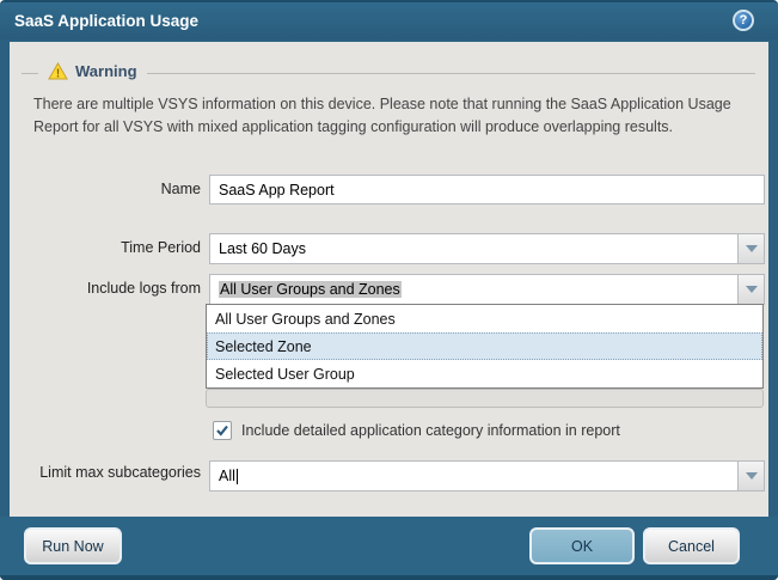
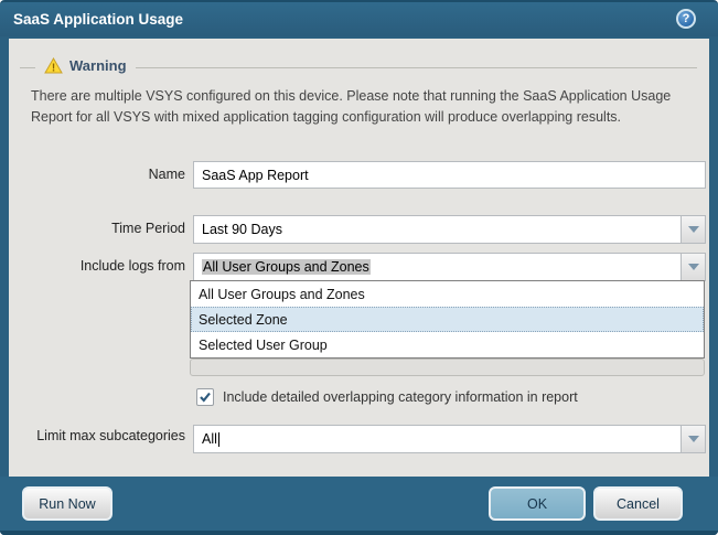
  SaaS Application Usage
  ?
  !
  Warning
- There are multiple VSYS information on this device. Please note that running the SaaS Application Usage Report for all VSYS with mixed application tagging configuration will produce overlapping results.
+ There are multiple VSYS configured on this device. Please note that running the SaaS Application Usage Report for all VSYS with mixed application tagging configuration will produce overlapping results.
  Name
  SaaS App Report
  Time Period
- Last 60 Days
+ Last 90 Days
  Include logs from
  All User Groups and Zones
  All User Groups and Zones
  Selected Zone
  Selected User Group
- Include detailed application category information in report
+ Include detailed overlapping category information in report
  Limit max subcategories
  All
  Run Now
  OK
  Cancel
